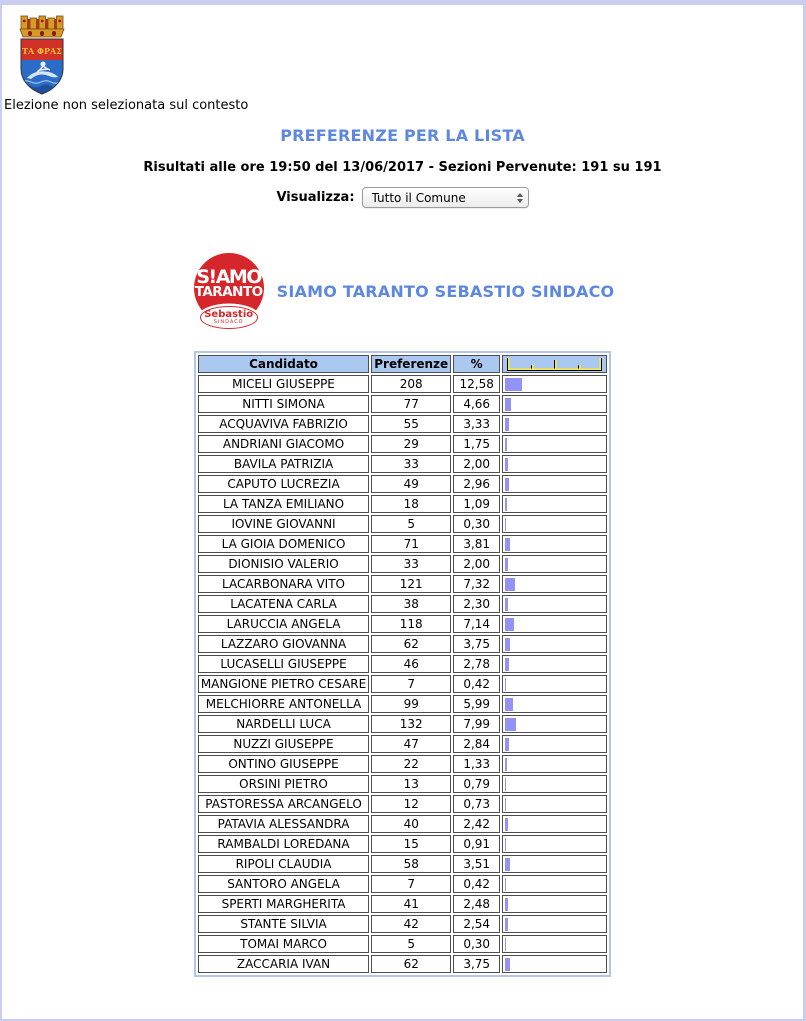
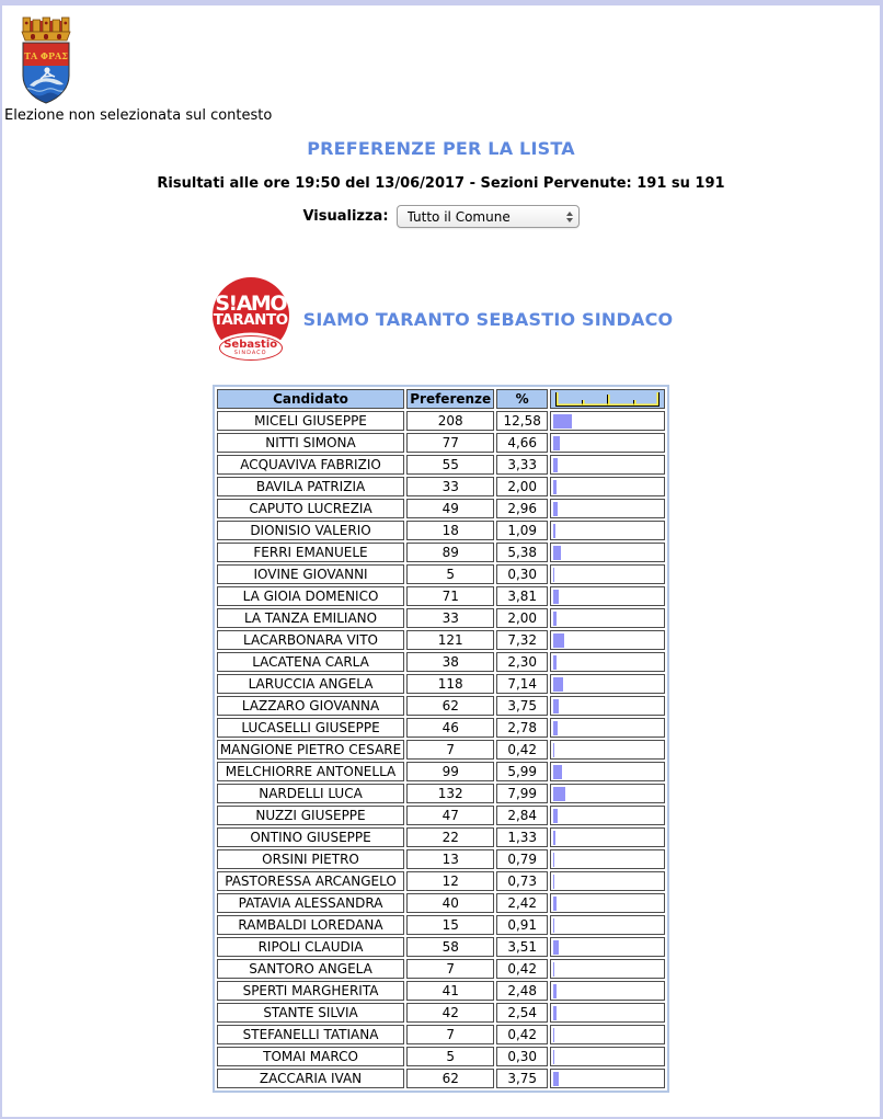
  ΤΑ ΦΡΑΣ
  Elezione non selezionata sul contesto
  PREFERENZE PER LA LISTA
  Risultati alle ore 19:50 del 13/06/2017 - Sezioni Pervenute: 191 su 191
  Visualizza:
  Tutto il Comune
  S!AMO
  TARANTO
  Sebastio
  SIAMO TARANTO SEBASTIO SINDACO
  Candidato	Preferenze	%
  MICELI GIUSEPPE	208	12,58
  NITTI SIMONA	77	4,66
  ACQUAVIVA FABRIZIO	55	3,33
- ANDRIANI GIACOMO	29	1,75
  BAVILA PATRIZIA	33	2,00
  CAPUTO LUCREZIA	49	2,96
- LA TANZA EMILIANO	18	1,09
+ DIONISIO VALERIO	18	1,09
+ FERRI EMANUELE	89	5,38
  IOVINE GIOVANNI	5	0,30
  LA GIOIA DOMENICO	71	3,81
- DIONISIO VALERIO	33	2,00
+ LA TANZA EMILIANO	33	2,00
  LACARBONARA VITO	121	7,32
  LACATENA CARLA	38	2,30
  LARUCCIA ANGELA	118	7,14
  LAZZARO GIOVANNA	62	3,75
  LUCASELLI GIUSEPPE	46	2,78
  MANGIONE PIETRO CESARE	7	0,42
  MELCHIORRE ANTONELLA	99	5,99
  NARDELLI LUCA	132	7,99
  NUZZI GIUSEPPE	47	2,84
  ONTINO GIUSEPPE	22	1,33
  ORSINI PIETRO	13	0,79
  PASTORESSA ARCANGELO	12	0,73
  PATAVIA ALESSANDRA	40	2,42
  RAMBALDI LOREDANA	15	0,91
  RIPOLI CLAUDIA	58	3,51
  SANTORO ANGELA	7	0,42
  SPERTI MARGHERITA	41	2,48
  STANTE SILVIA	42	2,54
+ STEFANELLI TATIANA	7	0,42
  TOMAI MARCO	5	0,30
  ZACCARIA IVAN	62	3,75
